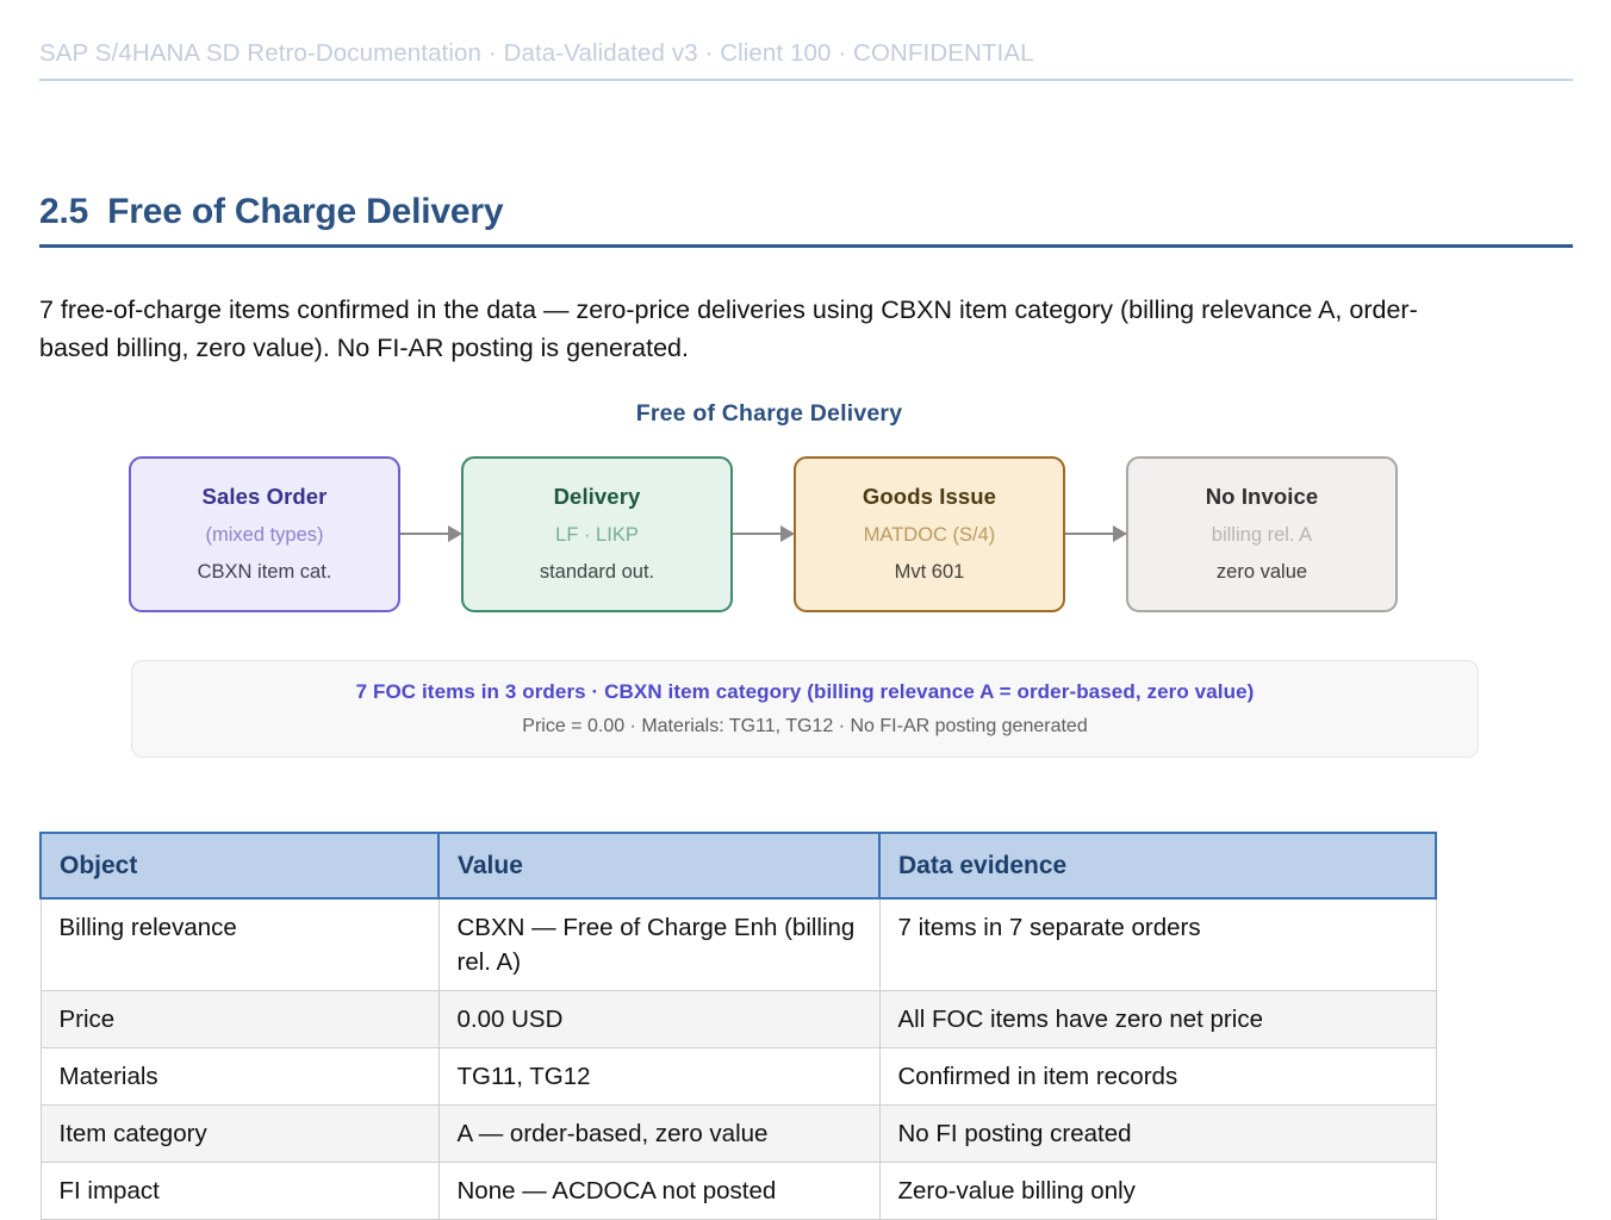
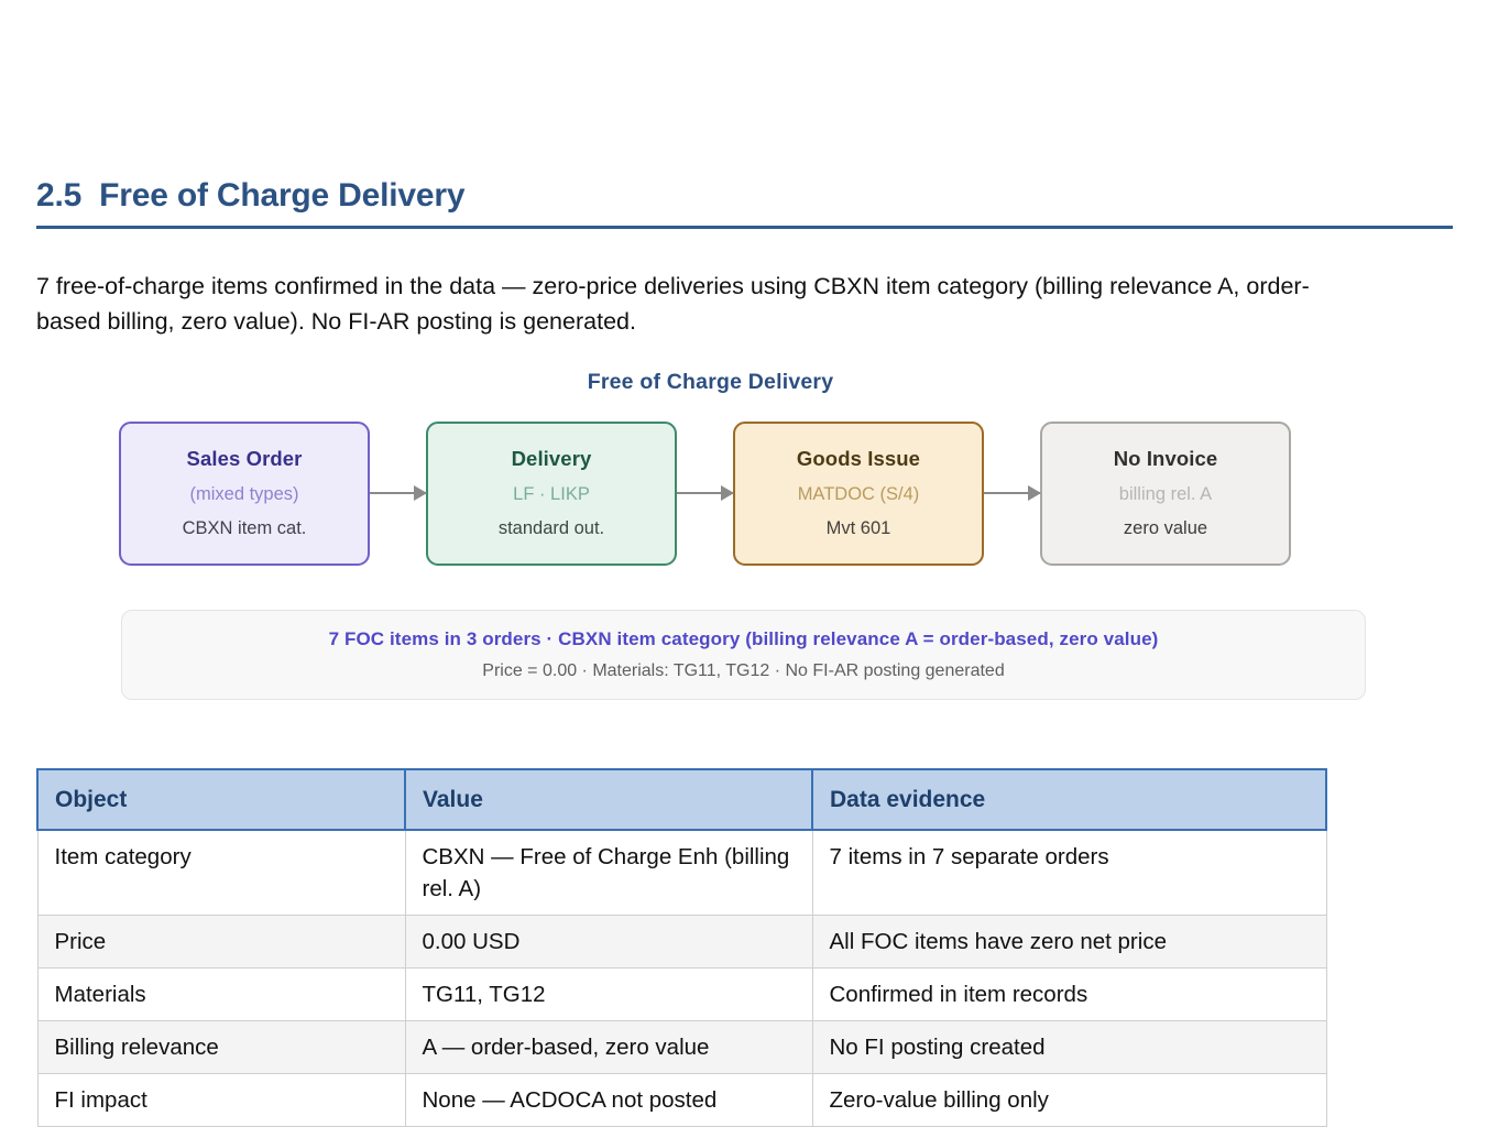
- SAP S/4HANA SD Retro-Documentation · Data-Validated v3 · Client 100 · CONFIDENTIAL
  2.5
  Free of Charge Delivery
  7 free-of-charge items confirmed in the data — zero-price deliveries using CBXN item category (billing relevance A, order-based billing, zero value). No FI-AR posting is generated.
  Free of Charge Delivery
  Sales Order
  (mixed types)
  CBXN item cat.
  Delivery
  LF · LIKP
  standard out.
  Goods Issue
  MATDOC (S/4)
  Mvt 601
  No Invoice
  billing rel. A
  zero value
  7 FOC items in 3 orders · CBXN item category (billing relevance A = order-based, zero value)
  Price = 0.00 · Materials: TG11, TG12 · No FI-AR posting generated
  Object	Value	Data evidence
- Billing relevance	CBXN — Free of Charge Enh (billing rel. A)	7 items in 7 separate orders
+ Item category	CBXN — Free of Charge Enh (billing rel. A)	7 items in 7 separate orders
  Price	0.00 USD	All FOC items have zero net price
  Materials	TG11, TG12	Confirmed in item records
- Item category	A — order-based, zero value	No FI posting created
+ Billing relevance	A — order-based, zero value	No FI posting created
  FI impact	None — ACDOCA not posted	Zero-value billing only
